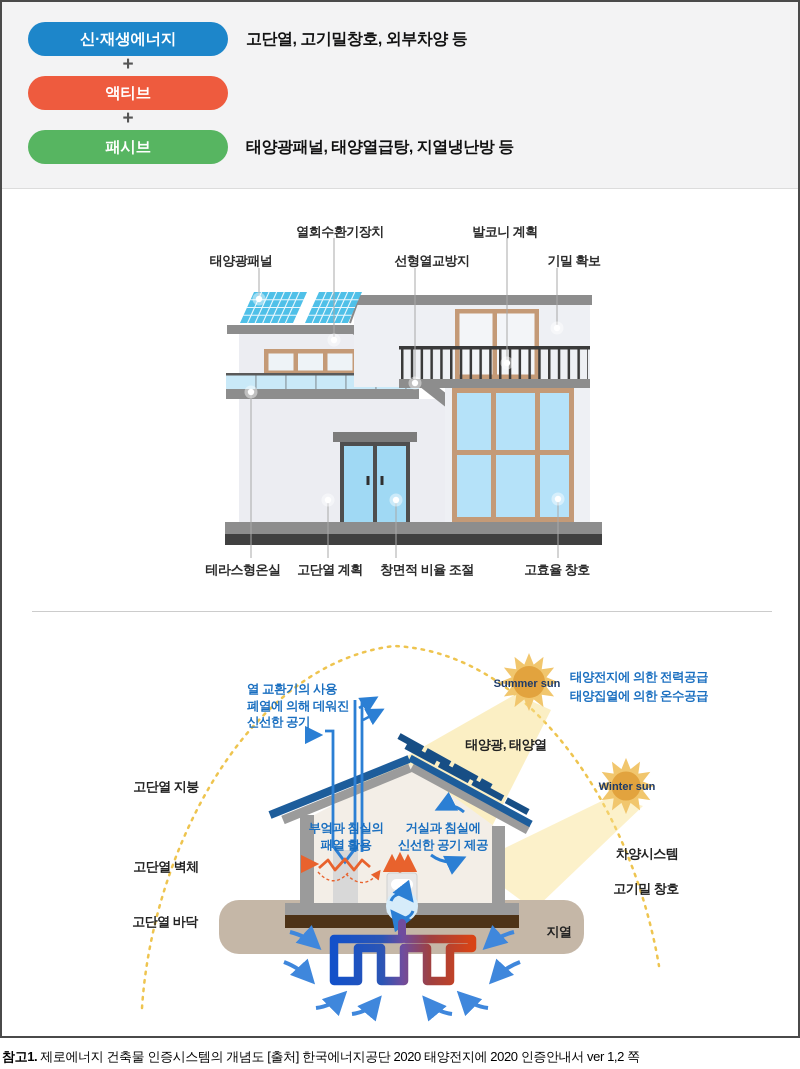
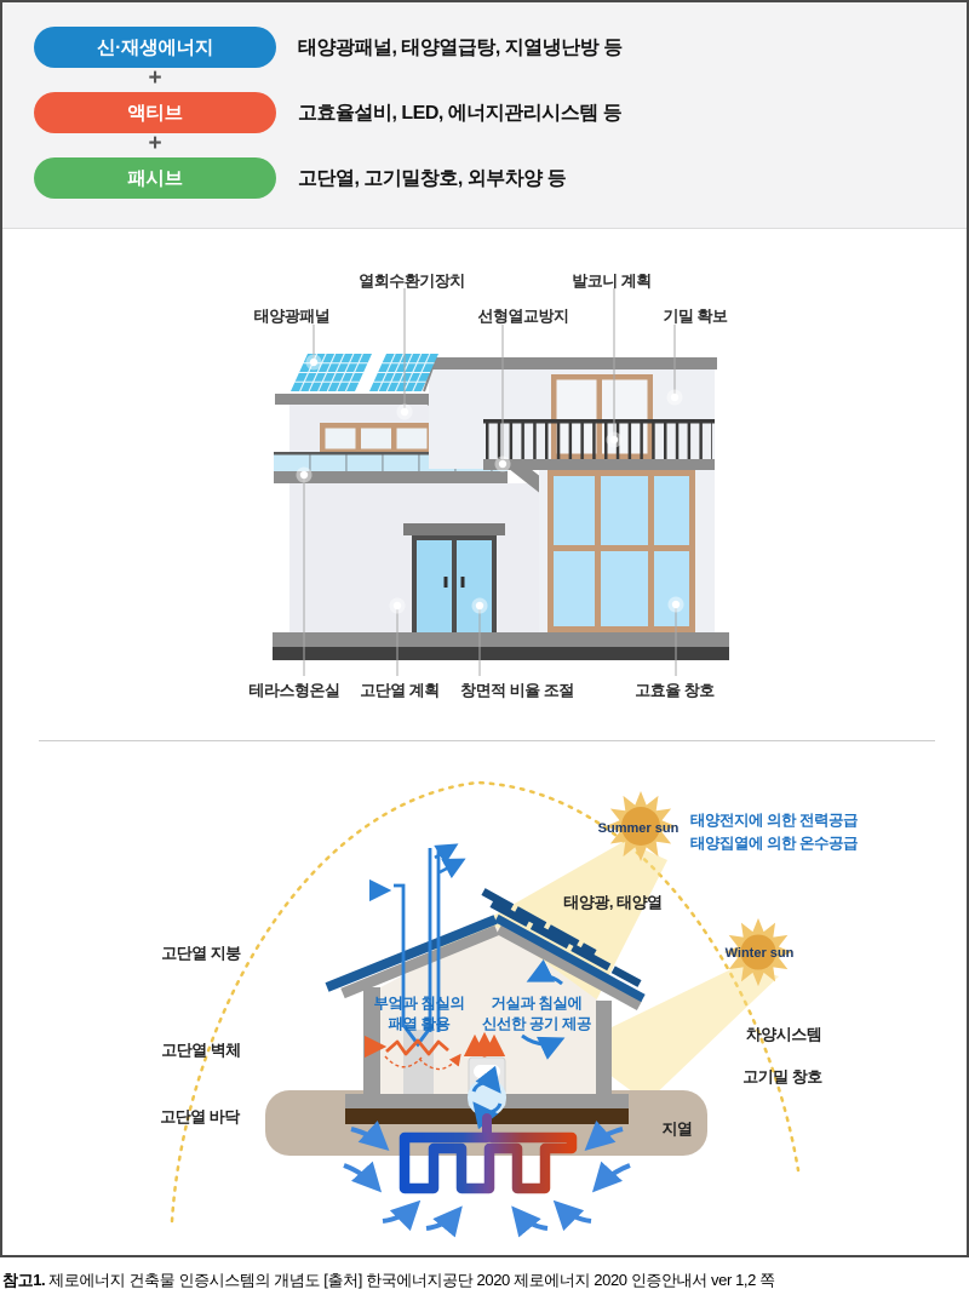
  신·재생에너지
- 고단열, 고기밀창호, 외부차양 등
+ 태양광패널, 태양열급탕, 지열냉난방 등
  +
  액티브
+ 고효율설비, LED, 에너지관리시스템 등
  +
  패시브
- 태양광패널, 태양열급탕, 지열냉난방 등
+ 고단열, 고기밀창호, 외부차양 등
  태양광패널
  열회수환기장치
  선형열교방지
  발코니 계획
  기밀 확보
  테라스형온실
  고단열 계획
  창면적 비율 조절
  고효율 창호
- 열 교환기의 사용
- 폐열에 의해 데워진
- 신선한 공기
  고단열 지붕
  고단열 벽체
  고단열 바닥
  부엌과 침실의
  패열 활용
  거실과 침실에
  신선한 공기 제공
  태양광, 태양열
  Summer sun
  태양전지에 의한 전력공급
  태양집열에 의한 온수공급
  Winter sun
  차양시스템
  고기밀 창호
  지열
- 참고1. 제로에너지 건축물 인증시스템의 개념도 [출처] 한국에너지공단 2020 태양전지에 2020 인증안내서 ver 1,2 쪽
+ 참고1. 제로에너지 건축물 인증시스템의 개념도 [출처] 한국에너지공단 2020 제로에너지 2020 인증안내서 ver 1,2 쪽
